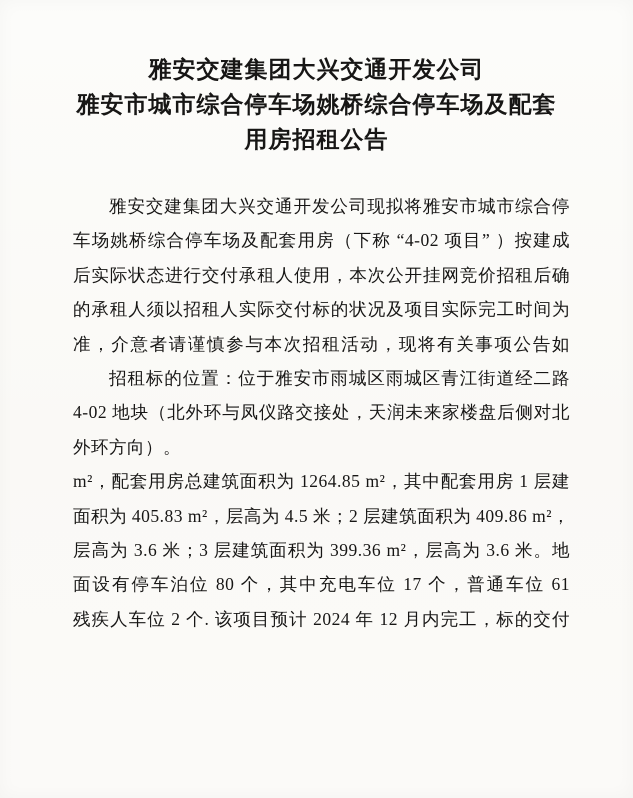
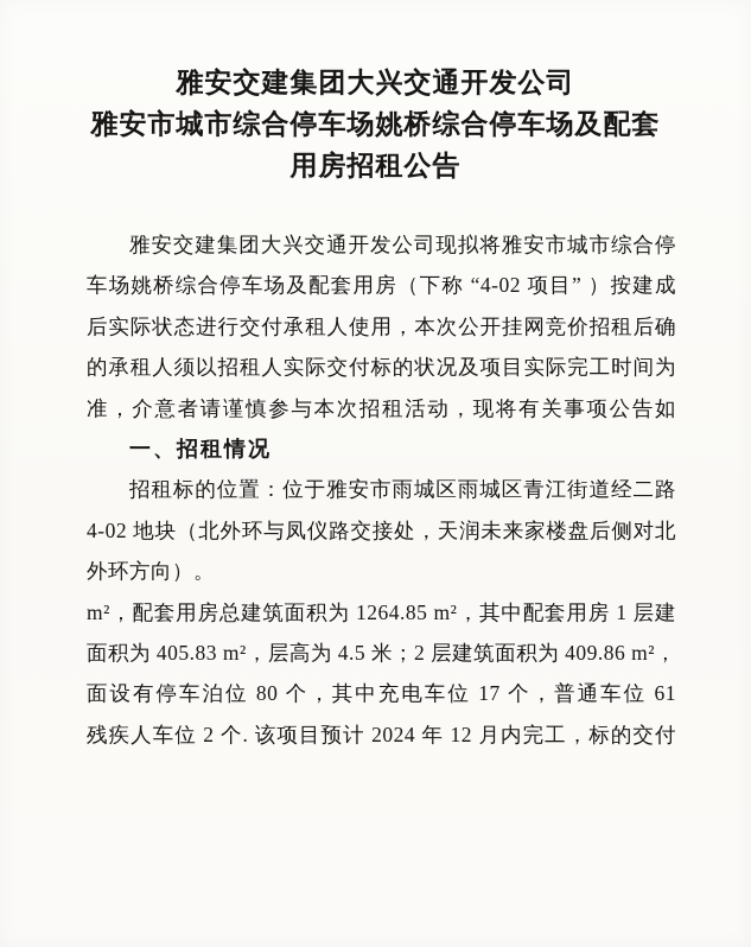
  雅安交建集团大兴交通开发公司
  雅安市城市综合停车场姚桥综合停车场及配套
  用房招租公告
  雅安交建集团大兴交通开发公司现拟将雅安市城市综合停
  车场姚桥综合停车场及配套用房（下称 “4-02 项目” ）按建成
  后实际状态进行交付承租人使用，本次公开挂网竞价招租后确
  的承租人须以招租人实际交付标的状况及项目实际完工时间为
  准，介意者请谨慎参与本次招租活动，现将有关事项公告如
+ 一、招租情况
  招租标的位置：位于雅安市雨城区雨城区青江街道经二路
  4-02 地块（北外环与凤仪路交接处，天润未来家楼盘后侧对北
  外环方向）。
  m²，配套用房总建筑面积为 1264.85 m²，其中配套用房 1 层建
  面积为 405.83 m²，层高为 4.5 米；2 层建筑面积为 409.86 m²，
- 层高为 3.6 米；3 层建筑面积为 399.36 m²，层高为 3.6 米。地
  面设有停车泊位 80 个，其中充电车位 17 个，普通车位 61
  残疾人车位 2 个. 该项目预计 2024 年 12 月内完工，标的交付
